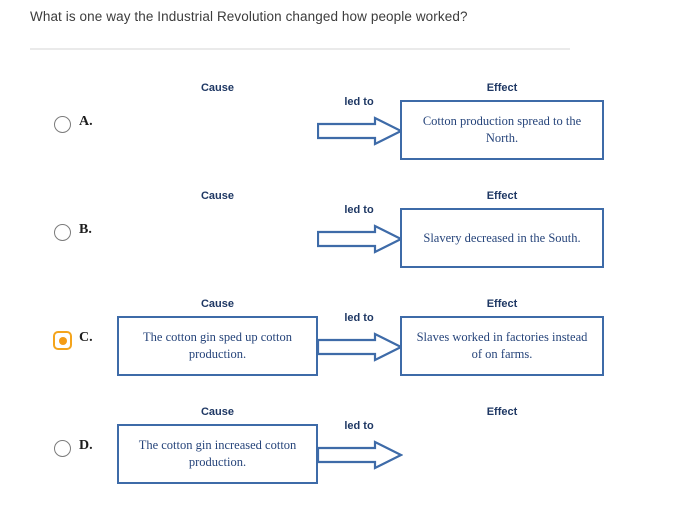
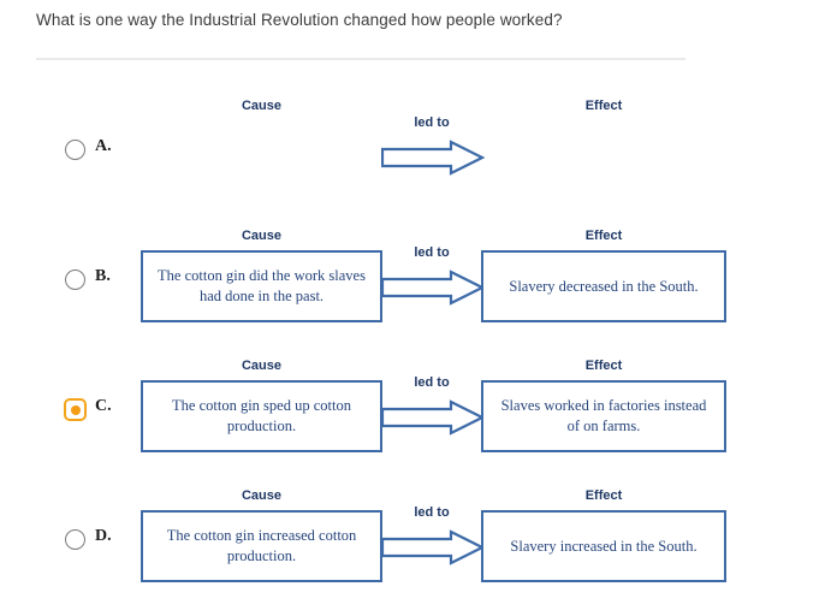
  What is one way the Industrial Revolution changed how people worked?
  A.
  Cause
  Effect
  led to
- Cotton production spread to the North.
  B.
  Cause
  Effect
+ The cotton gin did the work slaves had done in the past.
  led to
  Slavery decreased in the South.
  C.
  Cause
  Effect
  The cotton gin sped up cotton production.
  led to
  Slaves worked in factories instead of on farms.
  D.
  Cause
  Effect
  The cotton gin increased cotton production.
  led to
+ Slavery increased in the South.
